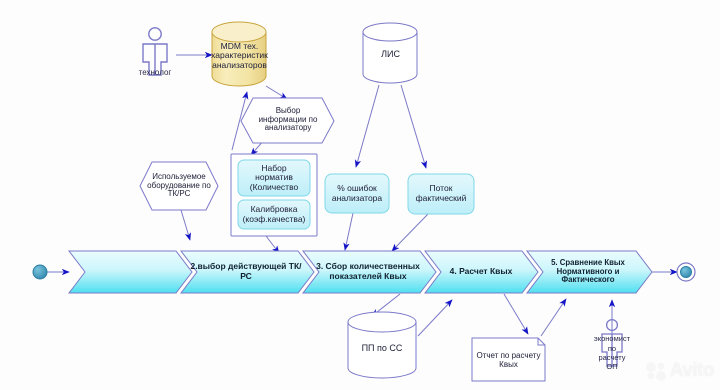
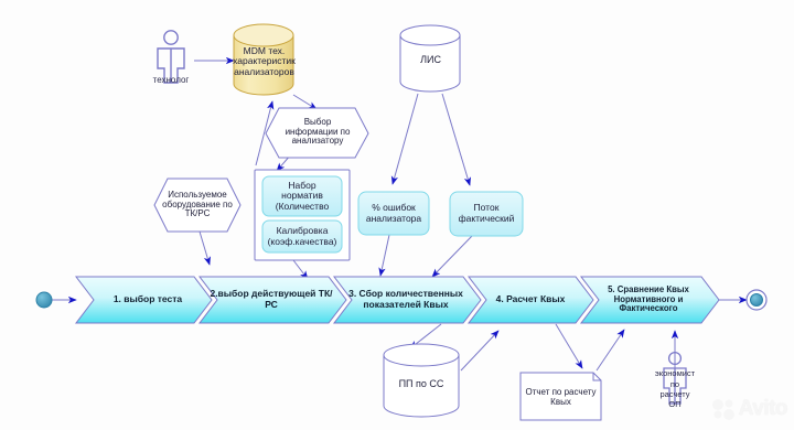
  технолог
  MDM тех.
  характеристик
  анализаторов
  ЛИС
  Выбор
  информации по
  анализатору
  Используемое
  оборудование по
  ТК/РС
  Набор
  норматив
  (Количество
  Калибровка
  (коэф.качества)
  % ошибок
  анализатора
  Поток
  фактический
+ 1. выбор теста
  2.выбор действующей ТК/ РС
  3. Сбор количественных
  показателей Квых
  4. Расчет Квых
  5. Сравнение Квых
  Нормативного и Фактического
  ПП по СС
  Отчет по расчету
  Квых
  экономист
  по
  расчету
  ОП
